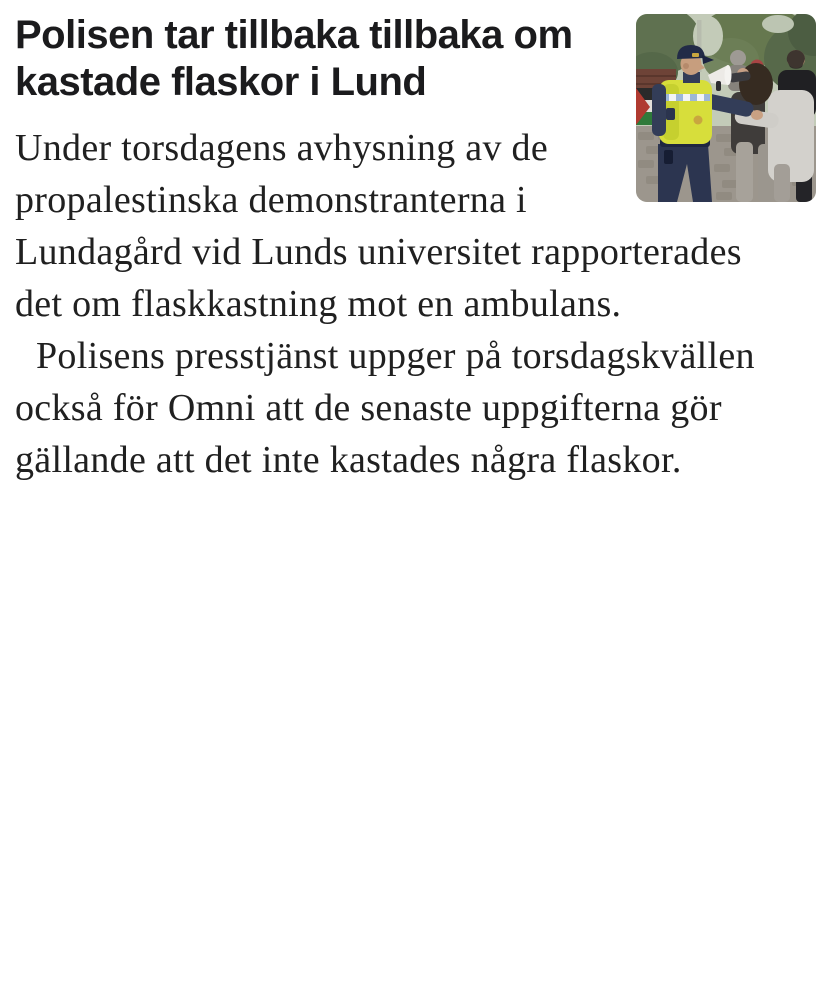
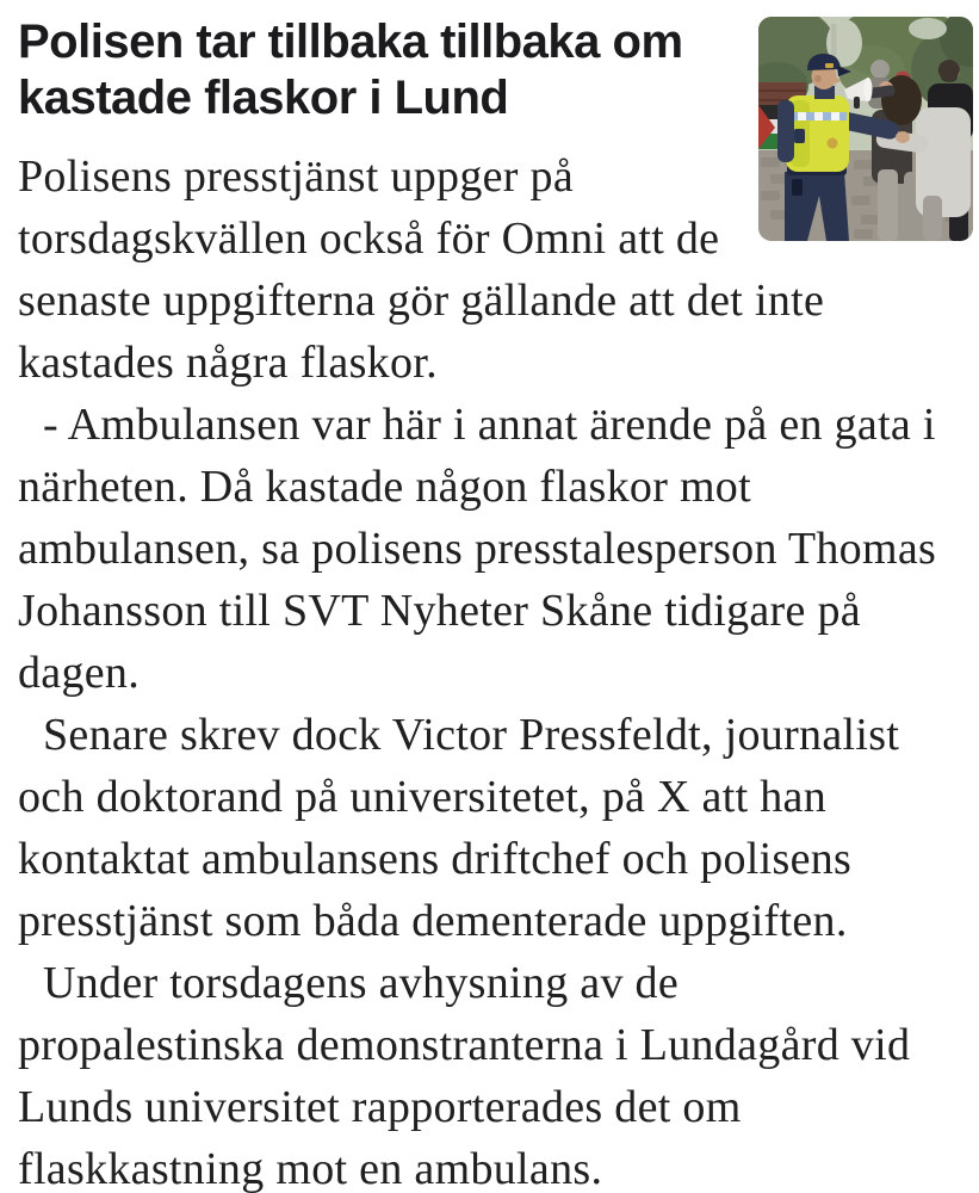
  Polisen tar tillbaka tillbaka om kastade flaskor i Lund
- Under torsdagens avhysning av de propalestinska demonstranterna i Lundagård vid Lunds universitet rapporterades det om flaskkastning mot en ambulans.
+ Polisens presstjänst uppger på torsdagskvällen också för Omni att de senaste uppgifterna gör gällande att det inte kastades några flaskor.
+ - Ambulansen var här i annat ärende på en gata i närheten. Då kastade någon flaskor mot ambulansen, sa polisens presstalesperson Thomas Johansson till SVT Nyheter Skåne tidigare på dagen.
+ Senare skrev dock Victor Pressfeldt, journalist och doktorand på universitetet, på X att han kontaktat ambulansens driftchef och polisens presstjänst som båda dementerade uppgiften.
- Polisens presstjänst uppger på torsdagskvällen också för Omni att de senaste uppgifterna gör gällande att det inte kastades några flaskor.
+ Under torsdagens avhysning av de propalestinska demonstranterna i Lundagård vid Lunds universitet rapporterades det om flaskkastning mot en ambulans.
